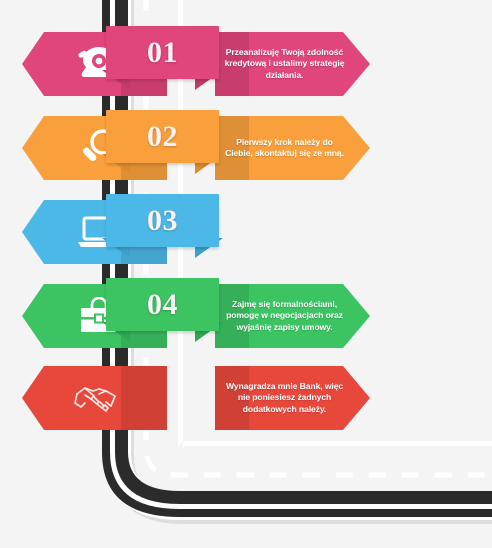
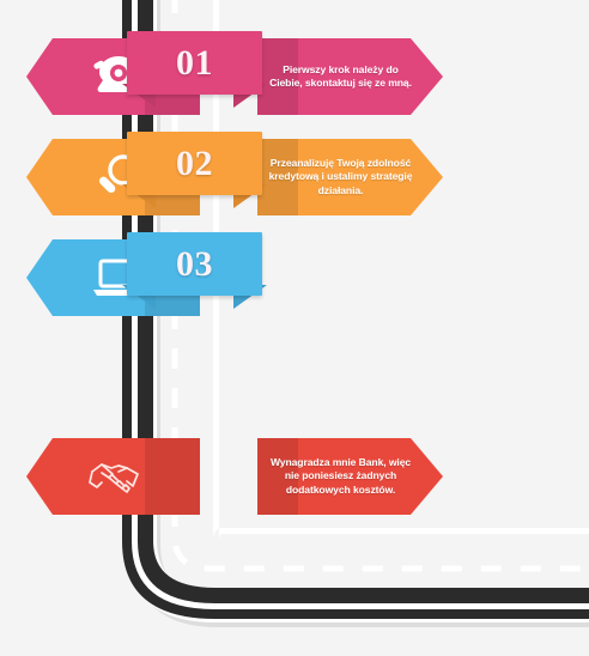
- Przeanalizuję Twoją zdolność kredytową i ustalimy strategię działania.
+ Pierwszy krok należy do Ciebie, skontaktuj się ze mną.
  01
- Pierwszy krok należy do Ciebie, skontaktuj się ze mną.
+ Przeanalizuję Twoją zdolność kredytową i ustalimy strategię działania.
  02
  03
- Zajmę się formalnościami, pomogę w negocjacjach oraz wyjaśnię zapisy umowy.
- 04
- Wynagradza mnie Bank, więc nie poniesiesz żadnych dodatkowych należy.
+ Wynagradza mnie Bank, więc nie poniesiesz żadnych dodatkowych kosztów.
